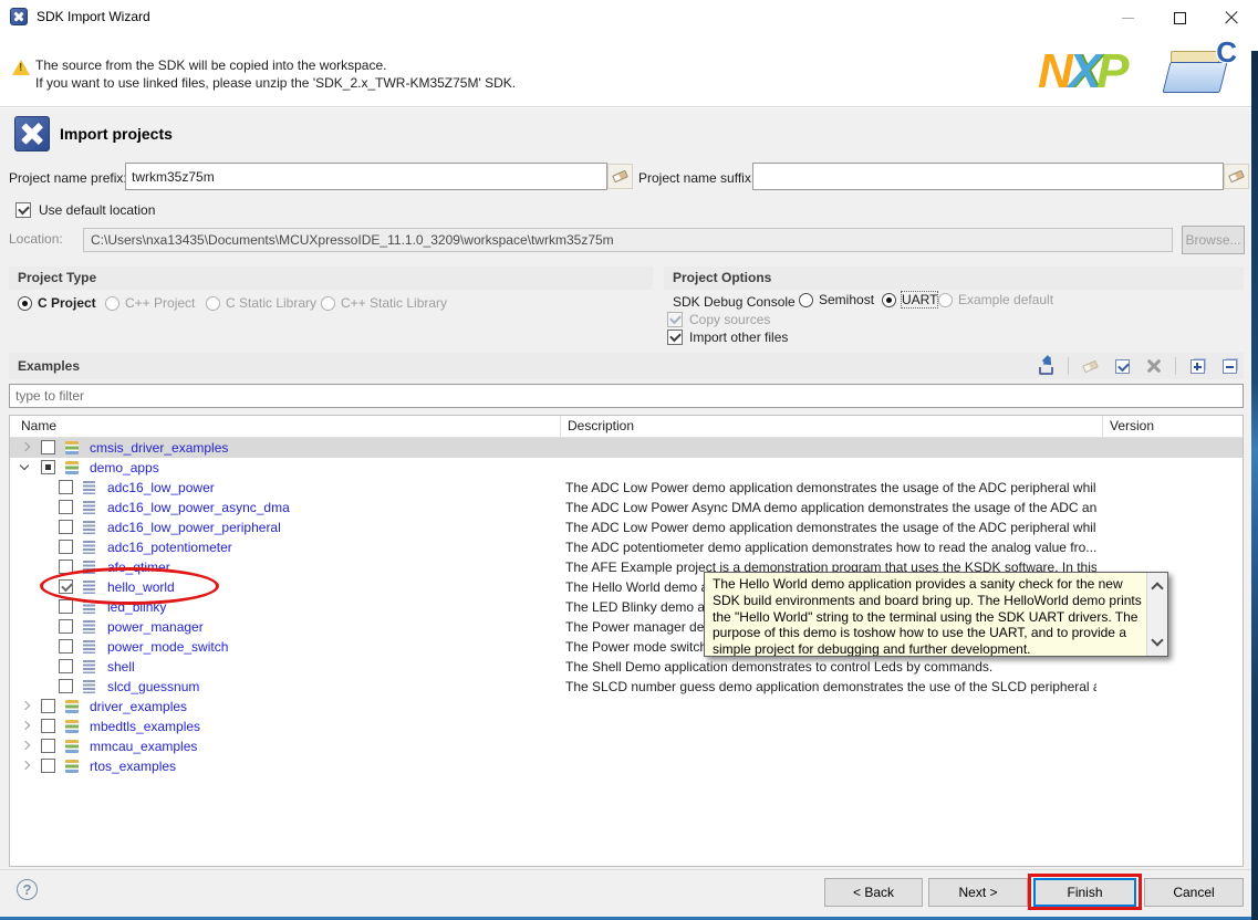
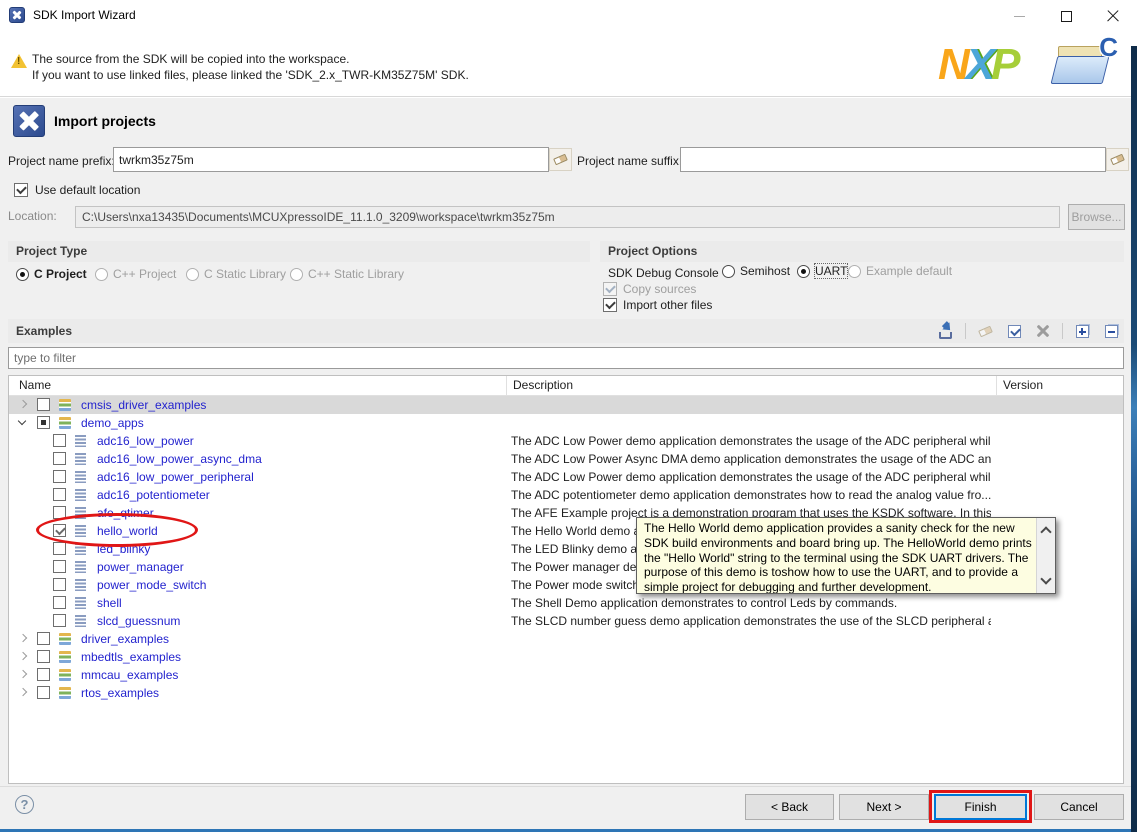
  SDK Import Wizard
  The source from the SDK will be copied into the workspace.
- If you want to use linked files, please unzip the 'SDK_2.x_TWR-KM35Z75M' SDK.
+ If you want to use linked files, please linked the 'SDK_2.x_TWR-KM35Z75M' SDK.
  NXP
  C
  Import projects
  Project name prefix
  twrkm35z75m
  Project name suffix
  Use default location
  Location:
  C:\Users\nxa13435\Documents\MCUXpressoIDE_11.1.0_3209\workspace\twrkm35z75m
  Browse...
  Project Type
  C Project
  C++ Project
  C Static Library
  C++ Static Library
  Project Options
  SDK Debug Console
  Semihost
  UART
  Example default
  Copy sources
  Import other files
  Examples
  type to filter
  Name
  Description
  Version
  cmsis_driver_examples
  demo_apps
  adc16_low_power
  The ADC Low Power demo application demonstrates the usage of the ADC peripheral whil
  adc16_low_power_async_dma
  The ADC Low Power Async DMA demo application demonstrates the usage of the ADC an
  adc16_low_power_peripheral
  The ADC Low Power demo application demonstrates the usage of the ADC peripheral whil
  adc16_potentiometer
  The ADC potentiometer demo application demonstrates how to read the analog value fro...
  afe_qtimer
  The AFE Example project is a demonstration program that uses the KSDK software. In this
  hello_world
  led_blinky
  power_manager
  power_mode_switch
  shell
  The Shell Demo application demonstrates to control Leds by commands.
  slcd_guessnum
  The SLCD number guess demo application demonstrates the use of the SLCD peripheral
  driver_examples
  mbedtls_examples
  mmcau_examples
  rtos_examples
  The Hello World demo application provides a sanity check for the new SDK build environments and board bring up. The HelloWorld demo prints the "Hello World" string to the terminal using the SDK UART drivers. The purpose of this demo is toshow how to use the UART, and to provide a simple project for debugging and further development.
  ?
  < Back
  Next >
  Finish
  Cancel
